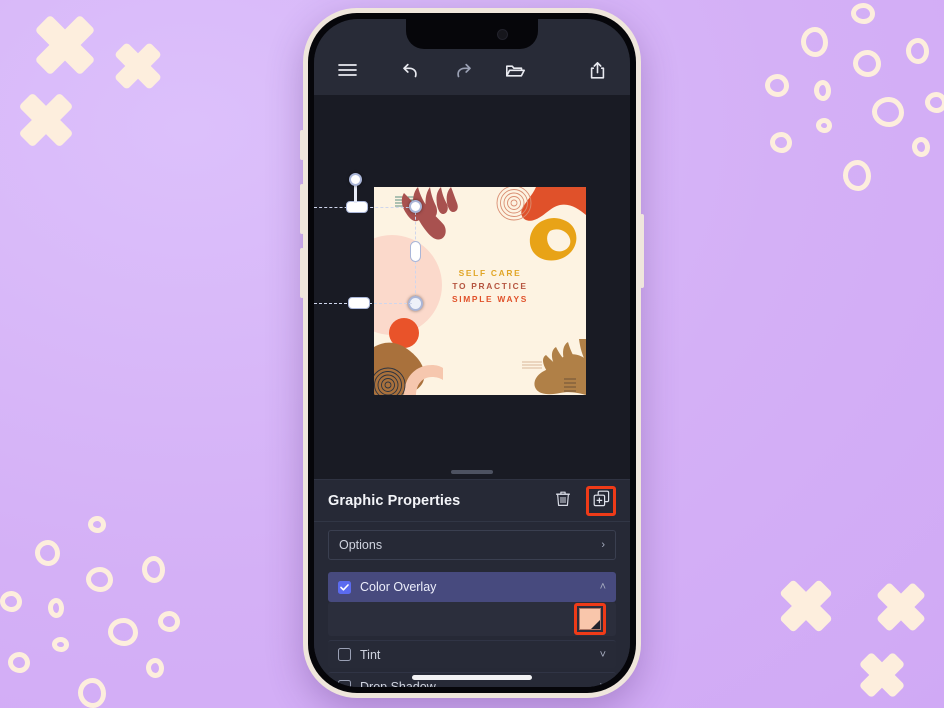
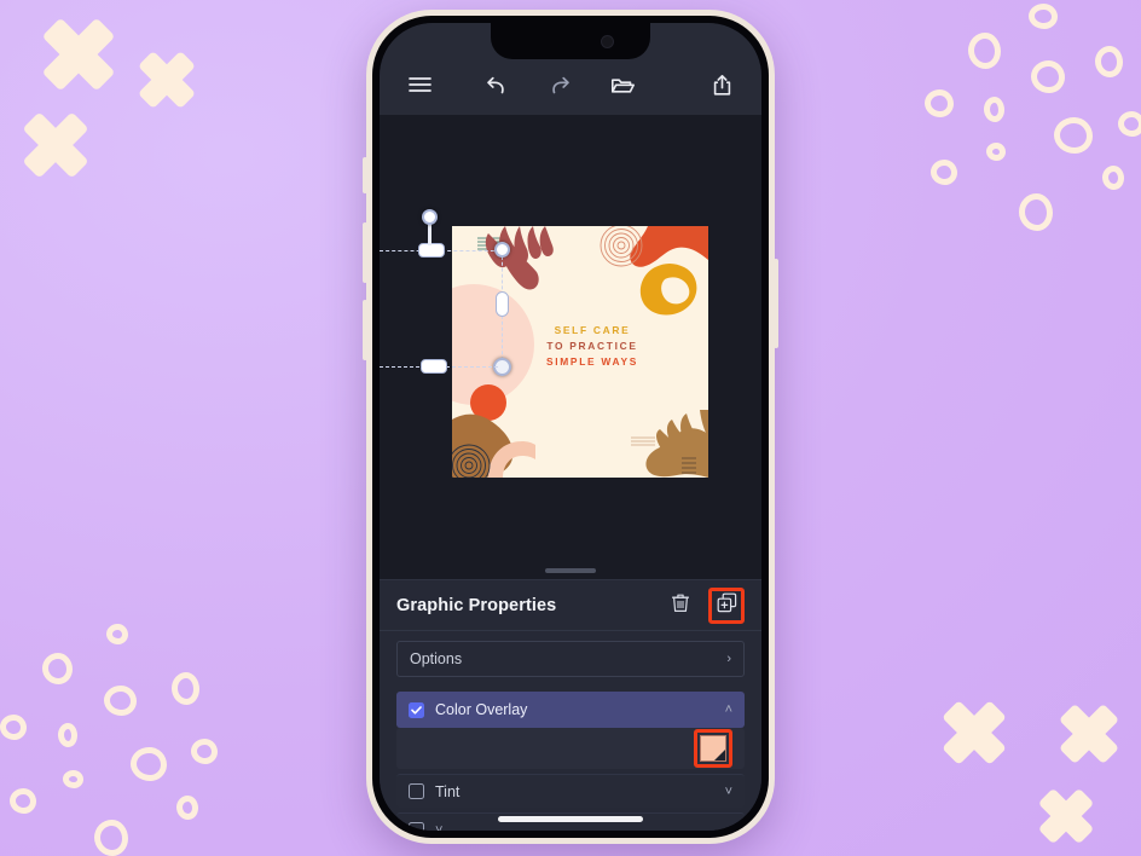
  SELF CARE
  TO PRACTICE
  SIMPLE WAYS
  Graphic Properties
  Options
  ›
  Color Overlay
  ˄
  Tint
  ˅
- Drop Shadow
  ˅
